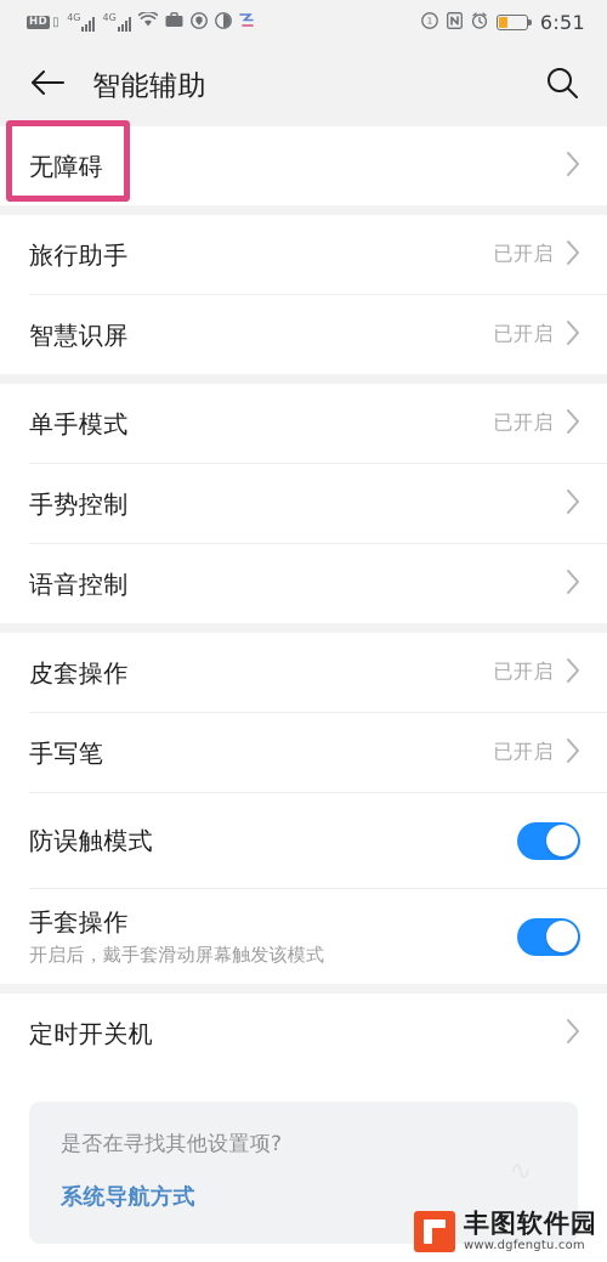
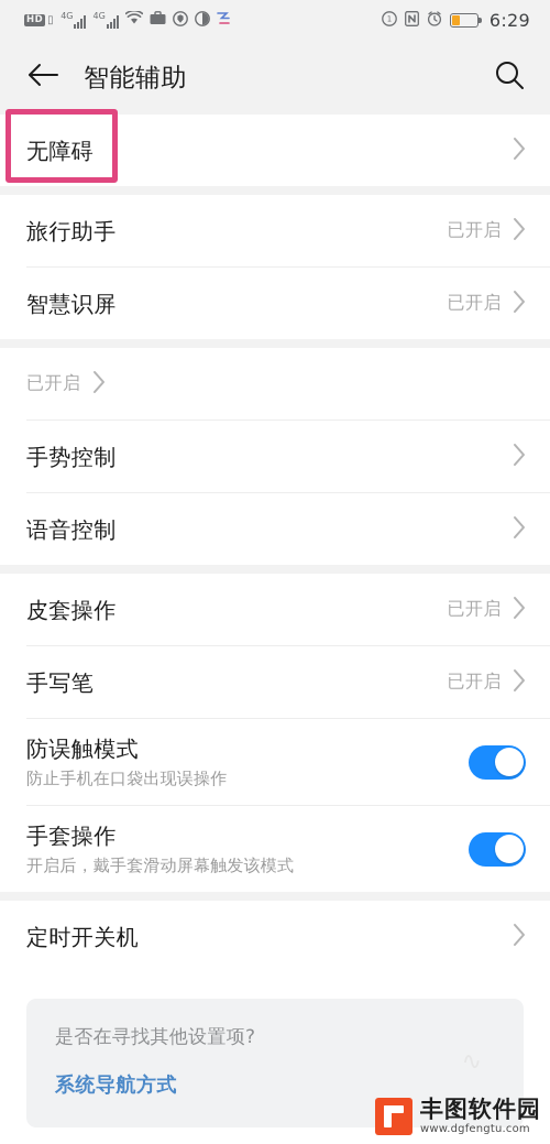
  HD
  ▯
  4G
  4G
  1
- 6:51
+ 6:29
  智能辅助
  无障碍
  旅行助手
  已开启
  智慧识屏
  已开启
- 单手模式
  已开启
  手势控制
  语音控制
  皮套操作
  已开启
  手写笔
  已开启
  防误触模式
+ 防止手机在口袋出现误操作
  手套操作
  开启后，戴手套滑动屏幕触发该模式
  定时开关机
  是否在寻找其他设置项?
  系统导航方式
  丰图软件园
  www.dgfengtu.com
